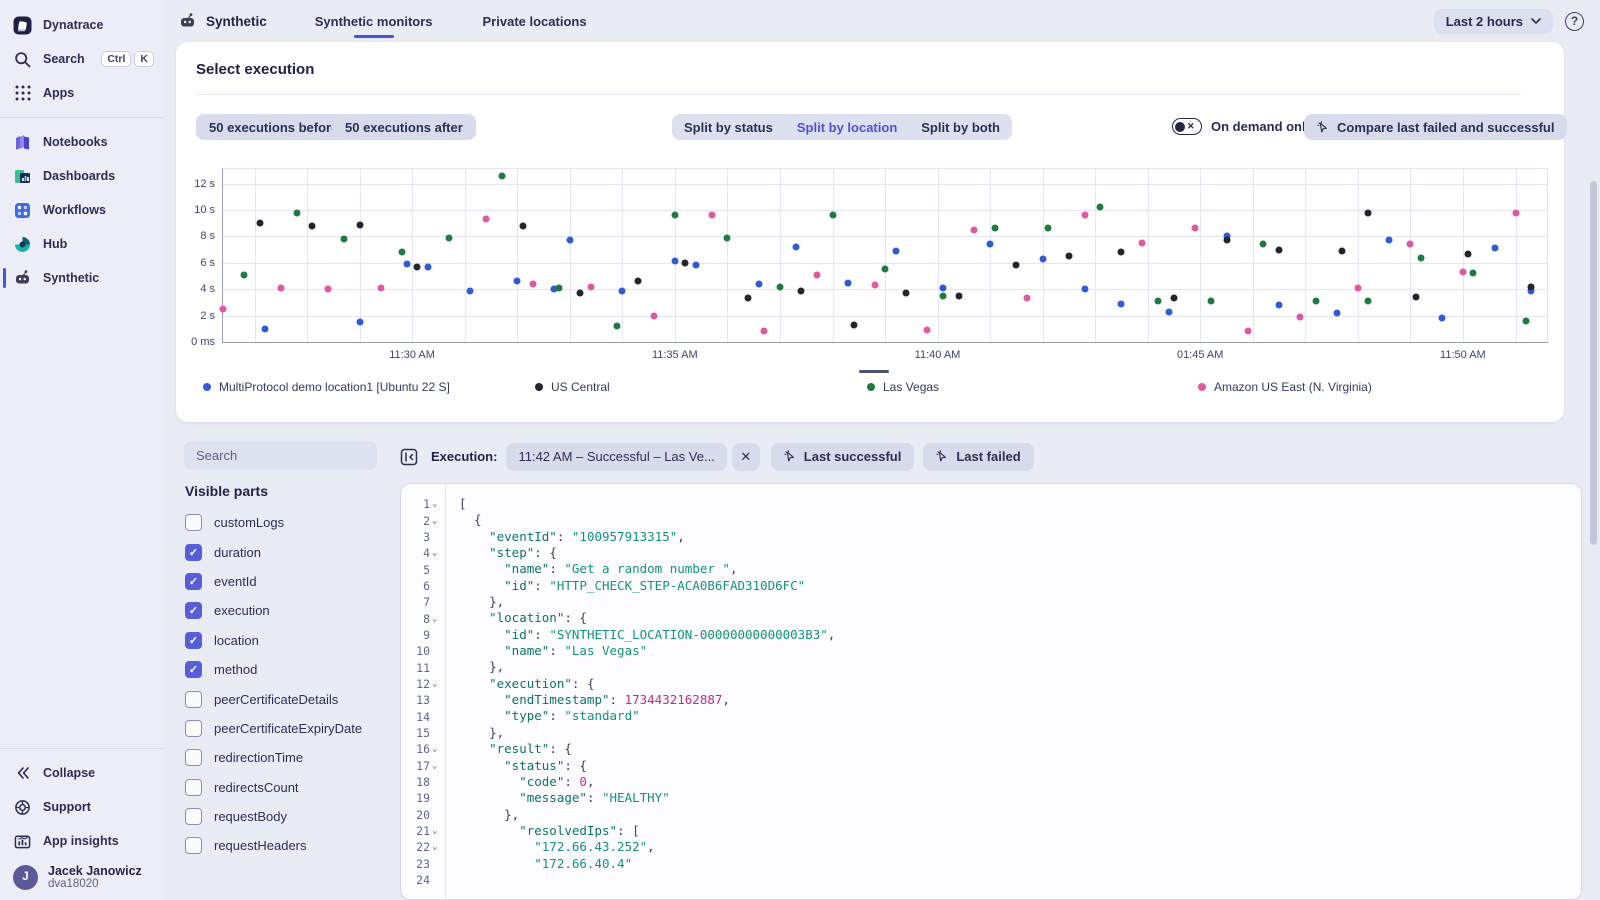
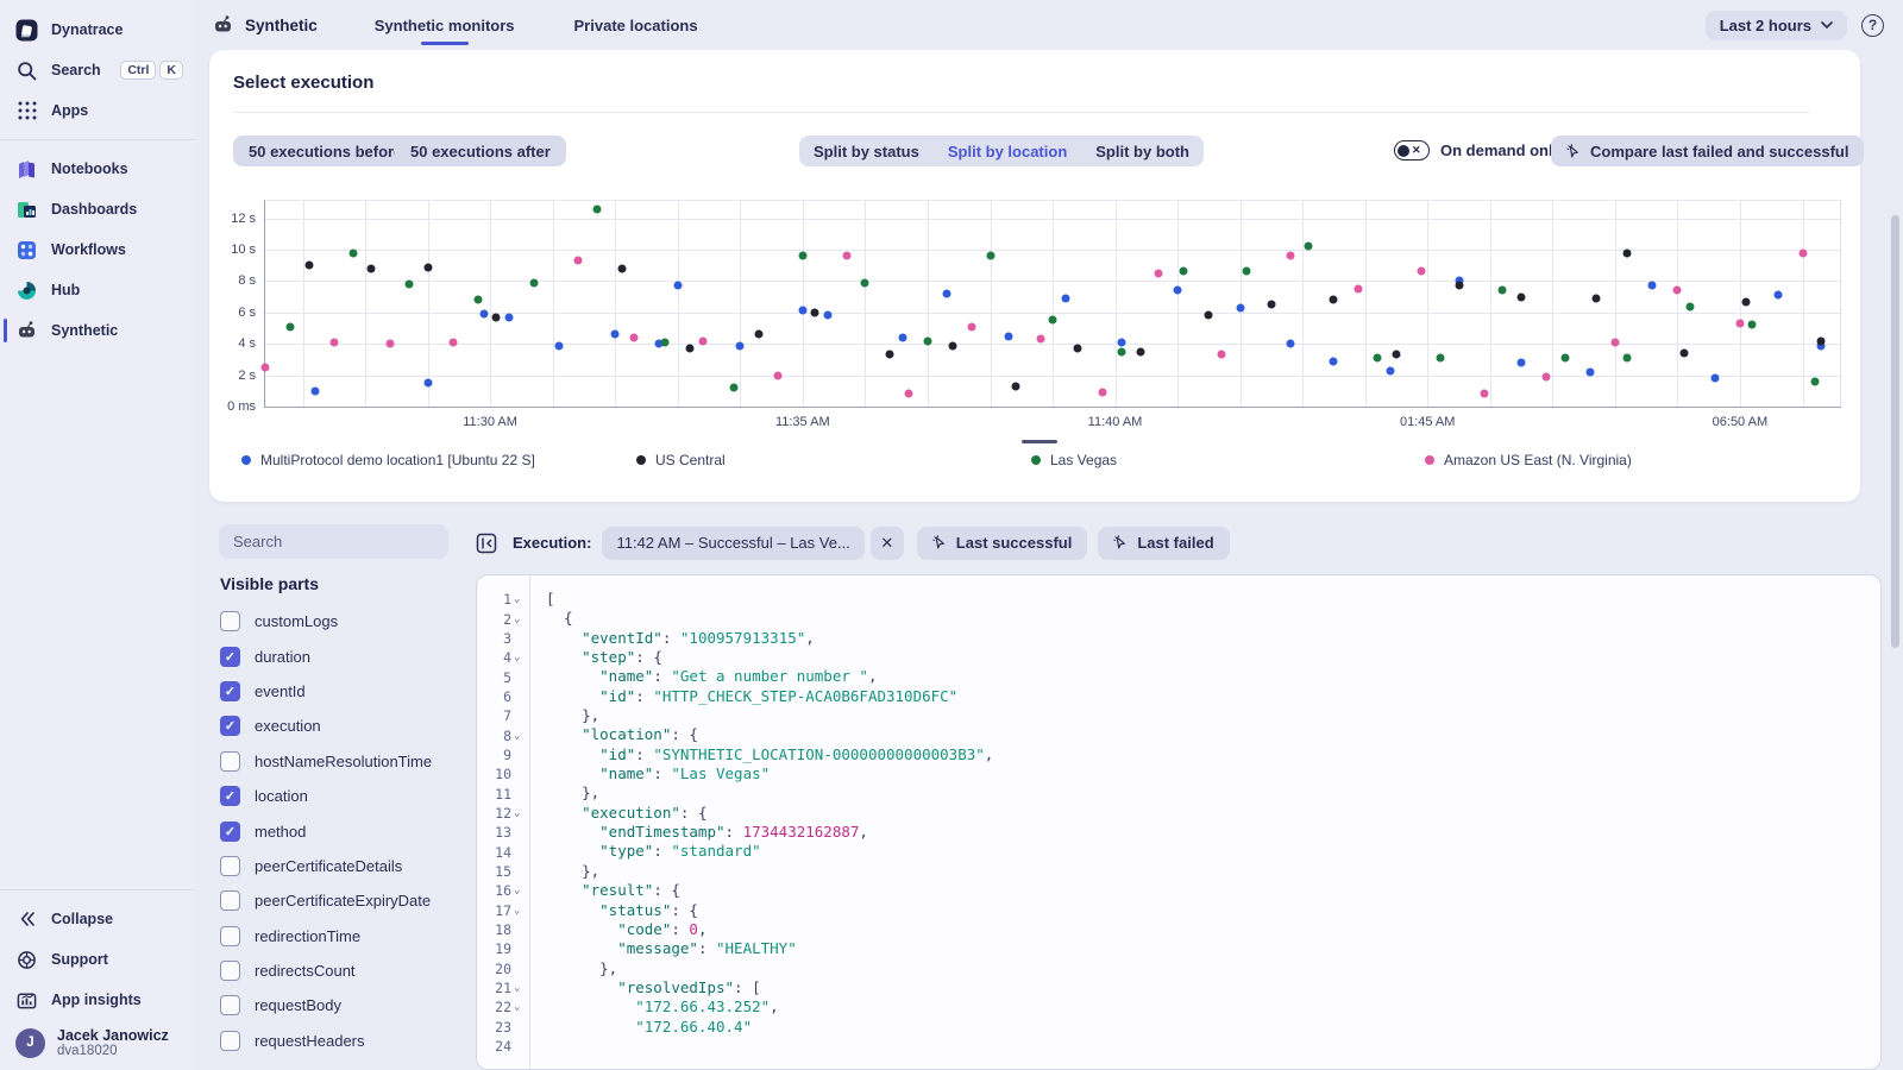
  Dynatrace
  Search
  Ctrl
  K
  Apps
  Notebooks
  Dashboards
  Workflows
  Hub
  Synthetic
  Collapse
  Support
  App insights
  J
  Jacek Janowicz
  dva18020
  Synthetic
  Synthetic monitors
  Private locations
  Last 2 hours
  ?
  Select execution
  50 executions befor
  50 executions after
  Split by status
  Split by location
  Split by both
  ✕
  On demand on
  Compare last failed and successful
  0 ms
  2 s
  4 s
  6 s
  8 s
  10 s
  12 s
  11:30 AM
  11:35 AM
  11:40 AM
  01:45 AM
- 11:50 AM
+ 06:50 AM
  MultiProtocol demo location1 [Ubuntu 22 S]
  US Central
  Las Vegas
  Amazon US East (N. Virginia)
  Search
  Visible parts
  customLogs
  ✓
  duration
  ✓
  eventId
  ✓
  execution
+ hostNameResolutionTime
  ✓
  location
  ✓
  method
  peerCertificateDetails
  peerCertificateExpiryDate
  redirectionTime
  redirectsCount
  requestBody
  requestHeaders
  Execution:
  11:42 AM – Successful – Las Ve...
  ✕
  Last successful
  Last failed
  1
  ⌄
  2
  ⌄
  3
  4
  ⌄
  5
  6
  7
  8
  ⌄
  9
  10
  11
  12
  ⌄
  13
  14
  15
  16
  ⌄
  17
  ⌄
  18
  19
  20
  21
  ⌄
  22
  ⌄
  23
  24
  [
  {
  "eventId": "100957913315",
  "step": {
- "name": "Get a random number ",
+ "name": "Get a number number ",
  "id": "HTTP_CHECK_STEP-ACA0B6FAD310D6FC"
  },
  "location": {
  "id": "SYNTHETIC_LOCATION-00000000000003B3",
  "name": "Las Vegas"
  },
  "execution": {
  "endTimestamp": 1734432162887,
  "type": "standard"
  },
  "result": {
  "status": {
  "code": 0,
  "message": "HEALTHY"
  },
  "resolvedIps": [
  "172.66.43.252",
  "172.66.40.4"
